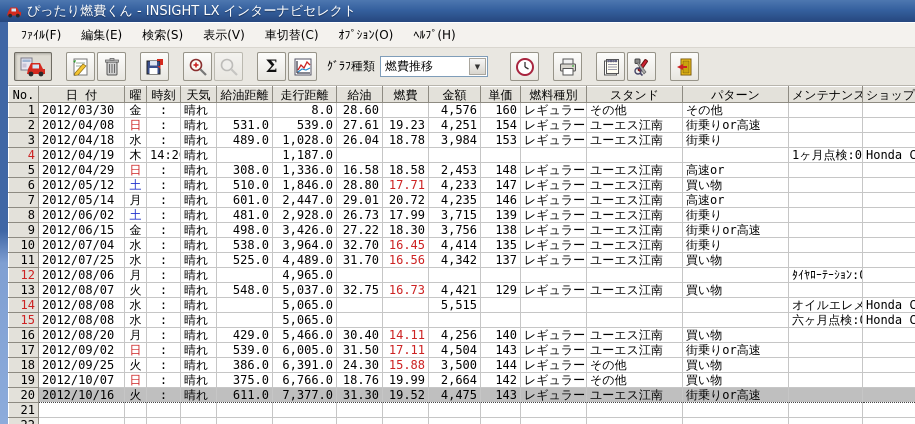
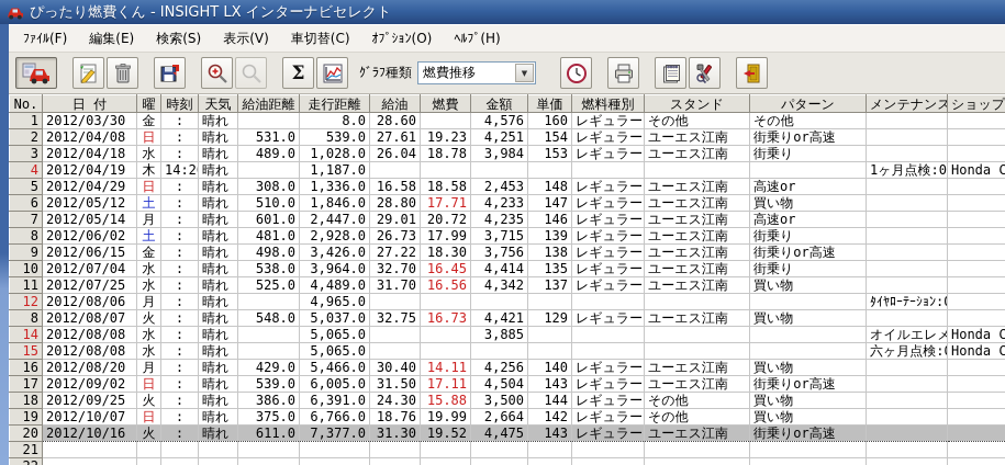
  ぴったり燃費くん - INSIGHT LX インターナビセレクト
  ﾌｧｲﾙ(F)
  編集(E)
  検索(S)
  表示(V)
  車切替(C)
  ｵﾌﾟｼｮﾝ(O)
  ﾍﾙﾌﾟ(H)
  Σ
  ｸﾞﾗﾌ種類
  燃費推移
  ▼
  No.	日 付	曜	時刻	天気	給油距離	走行距離	給油	燃費	金額	単価	燃料種別	スタンド	パターン	メンテナンス	ショップ
  1	2012/03/30	金	:	晴れ		8.0	28.60		4,576	160	レギュラー	その他	その他
  2	2012/04/08	日	:	晴れ	531.0	539.0	27.61	19.23	4,251	154	レギュラー	ユーエス江南	街乗りor高速
  3	2012/04/18	水	:	晴れ	489.0	1,028.0	26.04	18.78	3,984	153	レギュラー	ユーエス江南	街乗り
  4	2012/04/19	木	14:2	晴れ		1,187.0								1ヶ月点検:0	Honda C
  5	2012/04/29	日	:	晴れ	308.0	1,336.0	16.58	18.58	2,453	148	レギュラー	ユーエス江南	高速or
  6	2012/05/12	土	:	晴れ	510.0	1,846.0	28.80	17.71	4,233	147	レギュラー	ユーエス江南	買い物
  7	2012/05/14	月	:	晴れ	601.0	2,447.0	29.01	20.72	4,235	146	レギュラー	ユーエス江南	高速or
  8	2012/06/02	土	:	晴れ	481.0	2,928.0	26.73	17.99	3,715	139	レギュラー	ユーエス江南	街乗り
  9	2012/06/15	金	:	晴れ	498.0	3,426.0	27.22	18.30	3,756	138	レギュラー	ユーエス江南	街乗りor高速
  10	2012/07/04	水	:	晴れ	538.0	3,964.0	32.70	16.45	4,414	135	レギュラー	ユーエス江南	街乗り
  11	2012/07/25	水	:	晴れ	525.0	4,489.0	31.70	16.56	4,342	137	レギュラー	ユーエス江南	買い物
  12	2012/08/06	月	:	晴れ		4,965.0								ﾀｲﾔﾛｰﾃｰｼｮﾝ:
- 13	2012/08/07	火	:	晴れ	548.0	5,037.0	32.75	16.73	4,421	129	レギュラー	ユーエス江南	買い物
+ 8	2012/08/07	火	:	晴れ	548.0	5,037.0	32.75	16.73	4,421	129	レギュラー	ユーエス江南	買い物
- 14	2012/08/08	水	:	晴れ		5,065.0			5,515					オイルエレメ	Honda C
+ 14	2012/08/08	水	:	晴れ		5,065.0			3,885					オイルエレメ	Honda C
  15	2012/08/08	水	:	晴れ		5,065.0								六ヶ月点検:	Honda C
  16	2012/08/20	月	:	晴れ	429.0	5,466.0	30.40	14.11	4,256	140	レギュラー	ユーエス江南	買い物
  17	2012/09/02	日	:	晴れ	539.0	6,005.0	31.50	17.11	4,504	143	レギュラー	ユーエス江南	街乗りor高速
  18	2012/09/25	火	:	晴れ	386.0	6,391.0	24.30	15.88	3,500	144	レギュラー	その他	買い物
  19	2012/10/07	日	:	晴れ	375.0	6,766.0	18.76	19.99	2,664	142	レギュラー	その他	買い物
  20	2012/10/16	火	:	晴れ	611.0	7,377.0	31.30	19.52	4,475	143	レギュラー	ユーエス江南	街乗りor高速
  21
